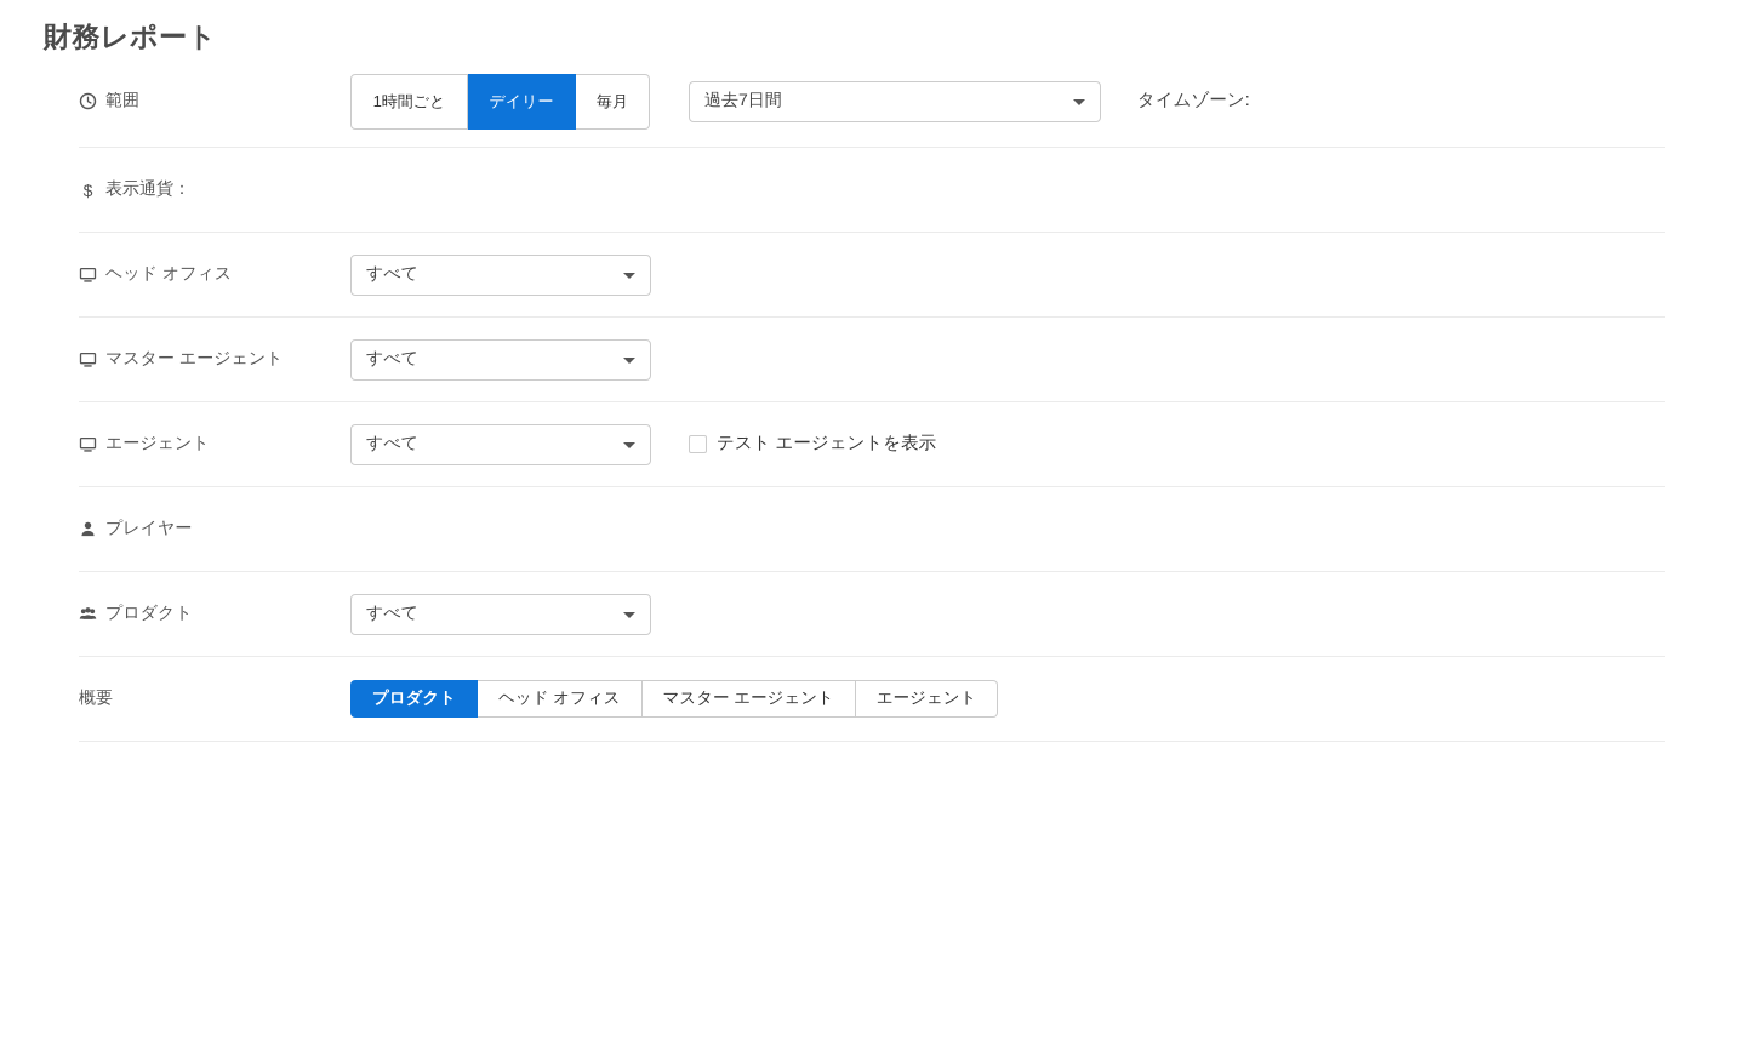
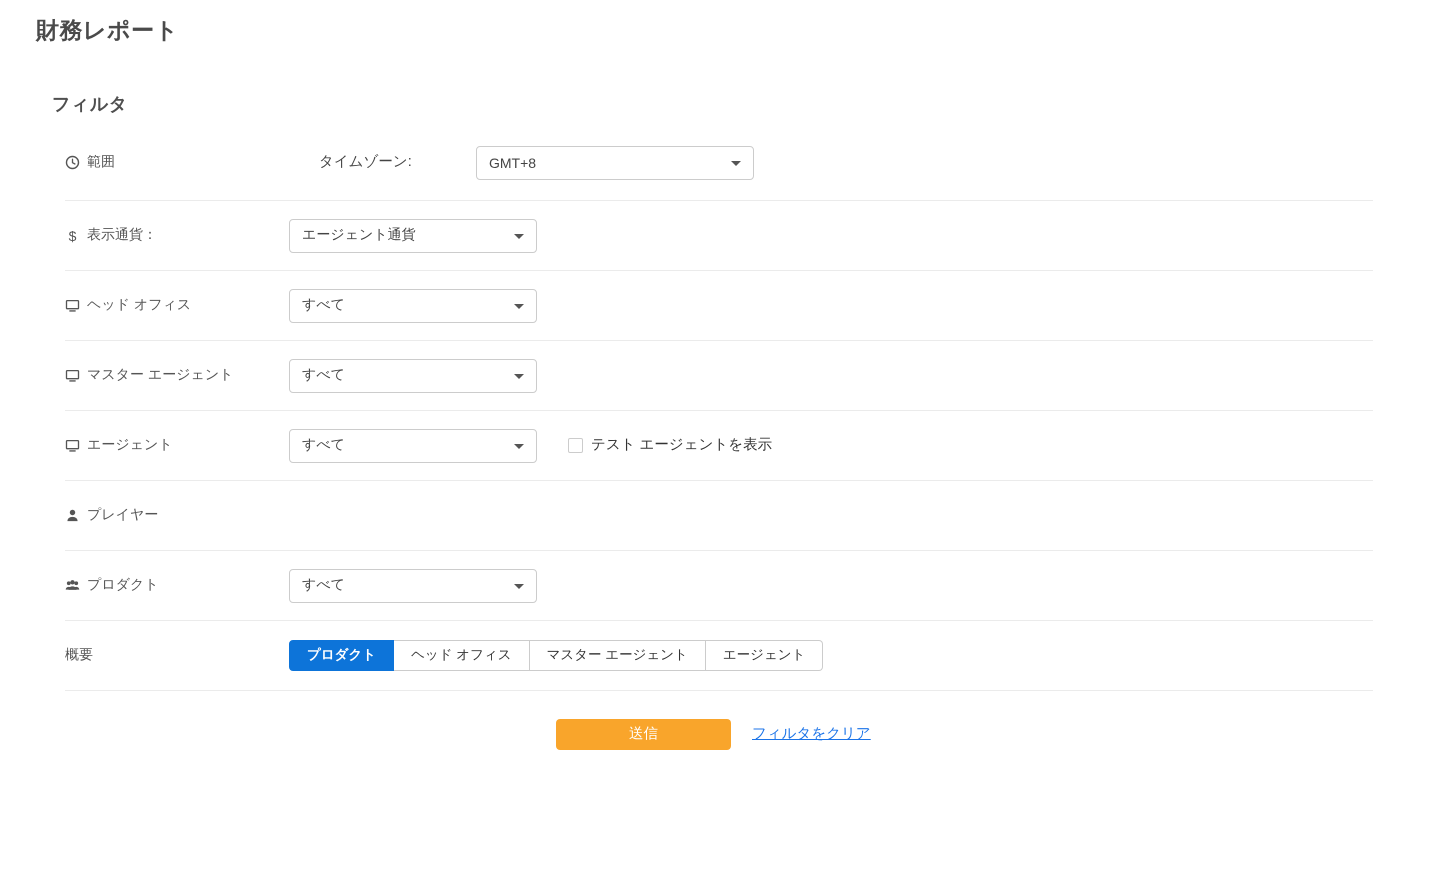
  財務レポート
+ フィルタ
  範囲
- 1時間ごと
- デイリー
- 毎月
- 過去7日間
  タイムゾーン:
+ GMT+8
  $
  表示通貨：
+ エージェント通貨
  ヘッド オフィス
  すべて
  マスター エージェント
  すべて
  エージェント
  すべて
  テスト エージェントを表示
  プレイヤー
  プロダクト
  すべて
  概要
  プロダクト
  ヘッド オフィス
  マスター エージェント
  エージェント
+ 送信
+ フィルタをクリア
